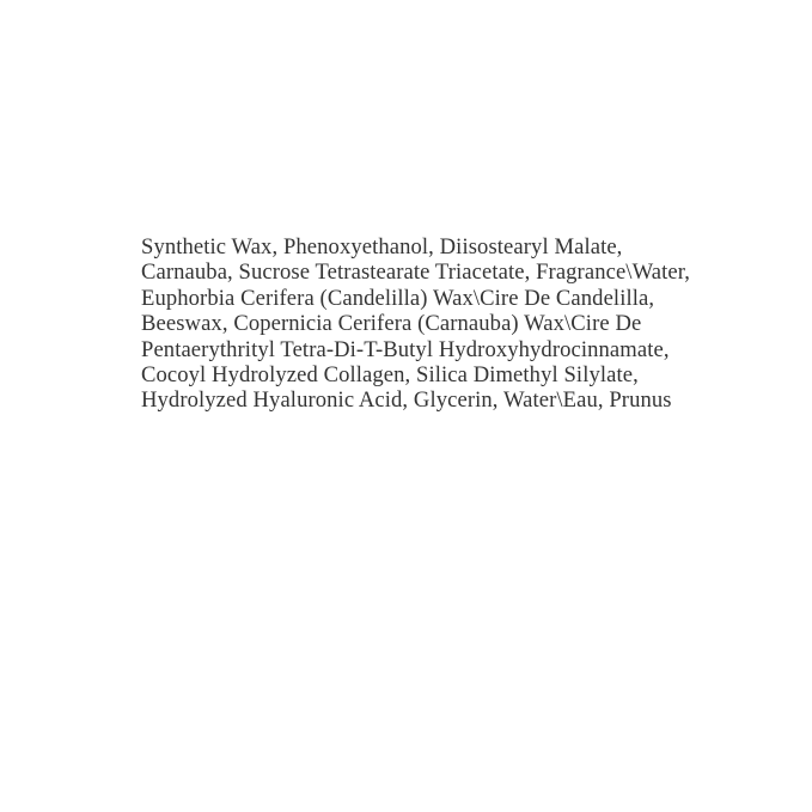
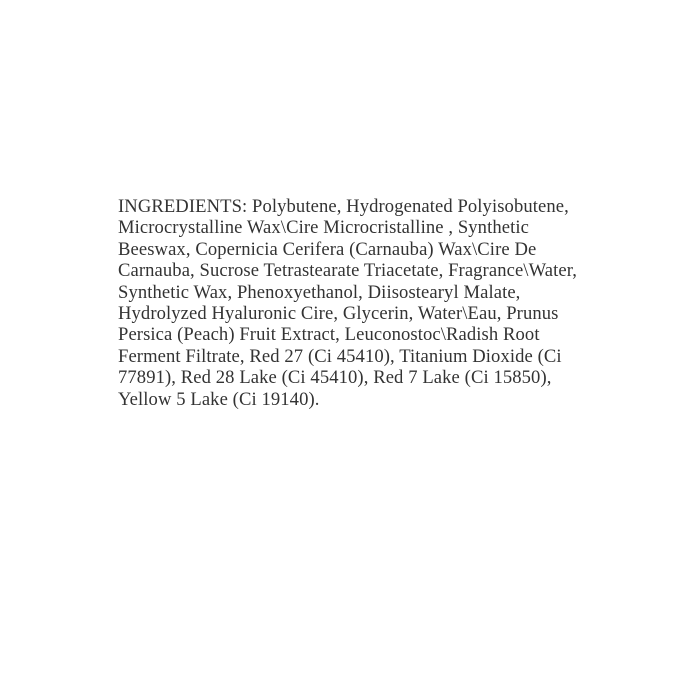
+ INGREDIENTS: Polybutene, Hydrogenated Polyisobutene,
+ Microcrystalline Wax\Cire Microcristalline , Synthetic
- Synthetic Wax, Phenoxyethanol, Diisostearyl Malate,
+ Beeswax, Copernicia Cerifera (Carnauba) Wax\Cire De
  Carnauba, Sucrose Tetrastearate Triacetate, Fragrance\Water,
- Euphorbia Cerifera (Candelilla) Wax\Cire De Candelilla,
- Beeswax, Copernicia Cerifera (Carnauba) Wax\Cire De
+ Synthetic Wax, Phenoxyethanol, Diisostearyl Malate,
- Pentaerythrityl Tetra-Di-T-Butyl Hydroxyhydrocinnamate,
- Cocoyl Hydrolyzed Collagen, Silica Dimethyl Silylate,
- Hydrolyzed Hyaluronic Acid, Glycerin, Water\Eau, Prunus
+ Hydrolyzed Hyaluronic Cire, Glycerin, Water\Eau, Prunus
+ Persica (Peach) Fruit Extract, Leuconostoc\Radish Root
+ Ferment Filtrate, Red 27 (Ci 45410), Titanium Dioxide (Ci
+ 77891), Red 28 Lake (Ci 45410), Red 7 Lake (Ci 15850),
+ Yellow 5 Lake (Ci 19140).
